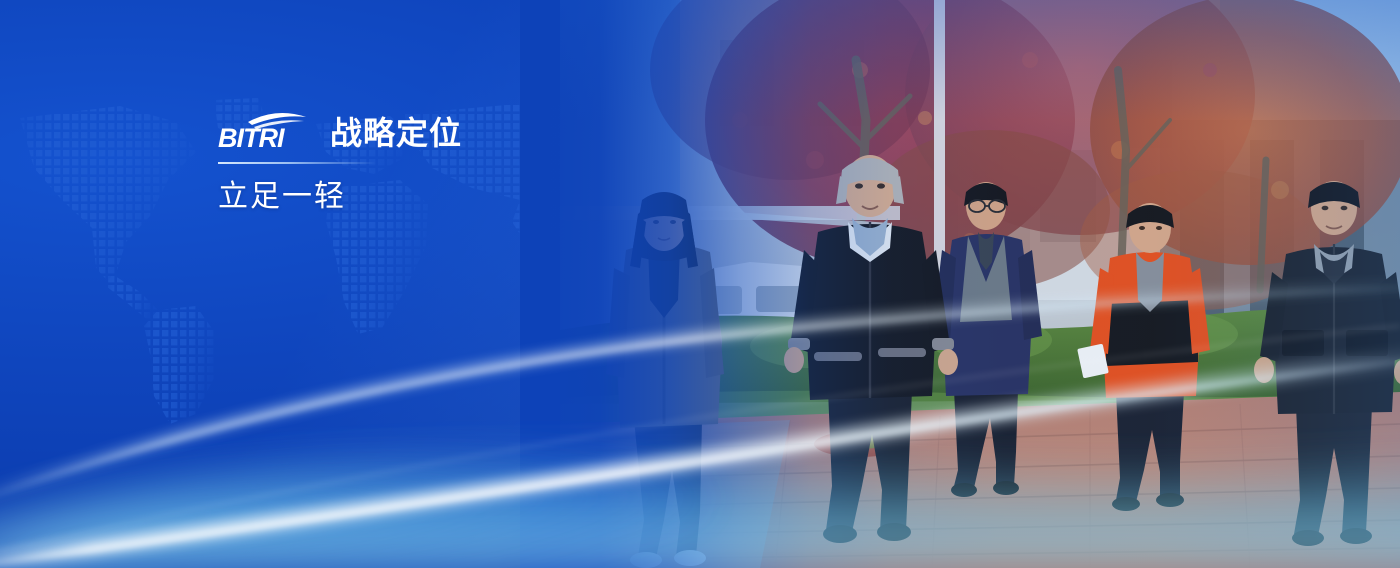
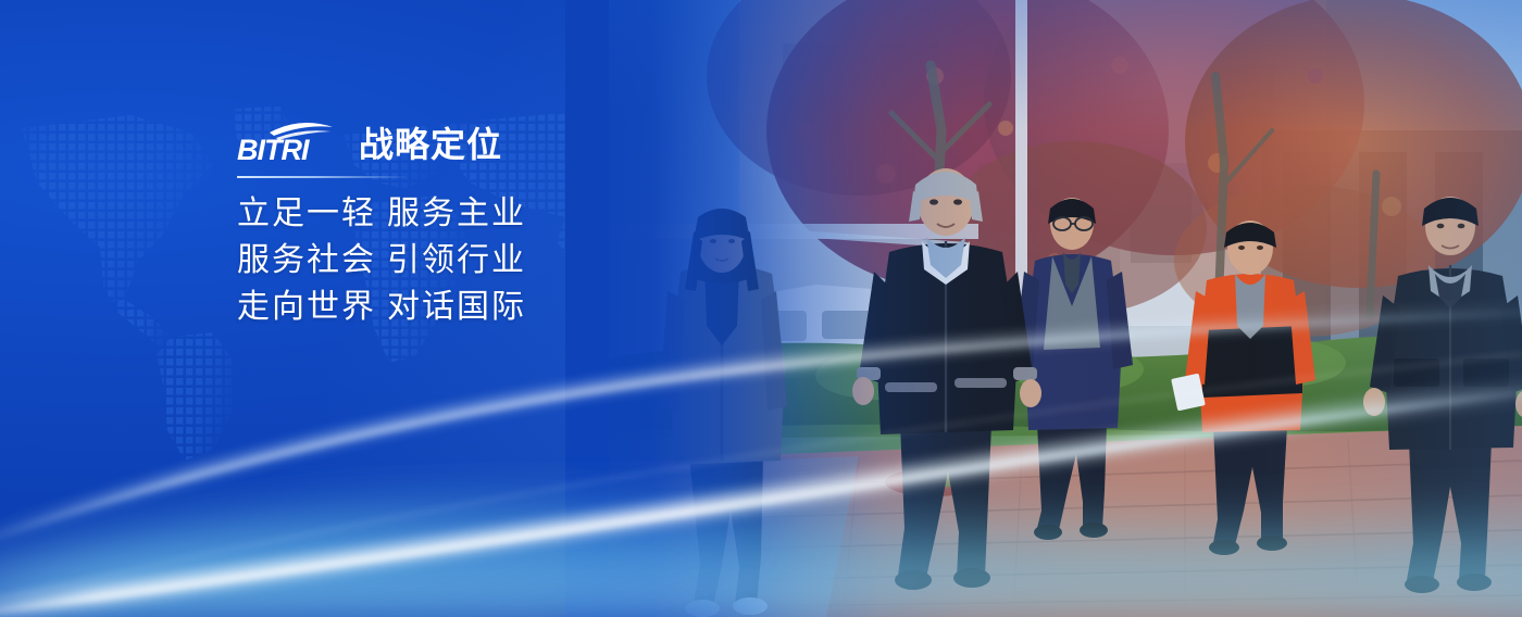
  BITRI
  战略定位
  立足一轻
+ 服务主业
+ 服务社会
+ 引领行业
+ 走向世界
+ 对话国际
